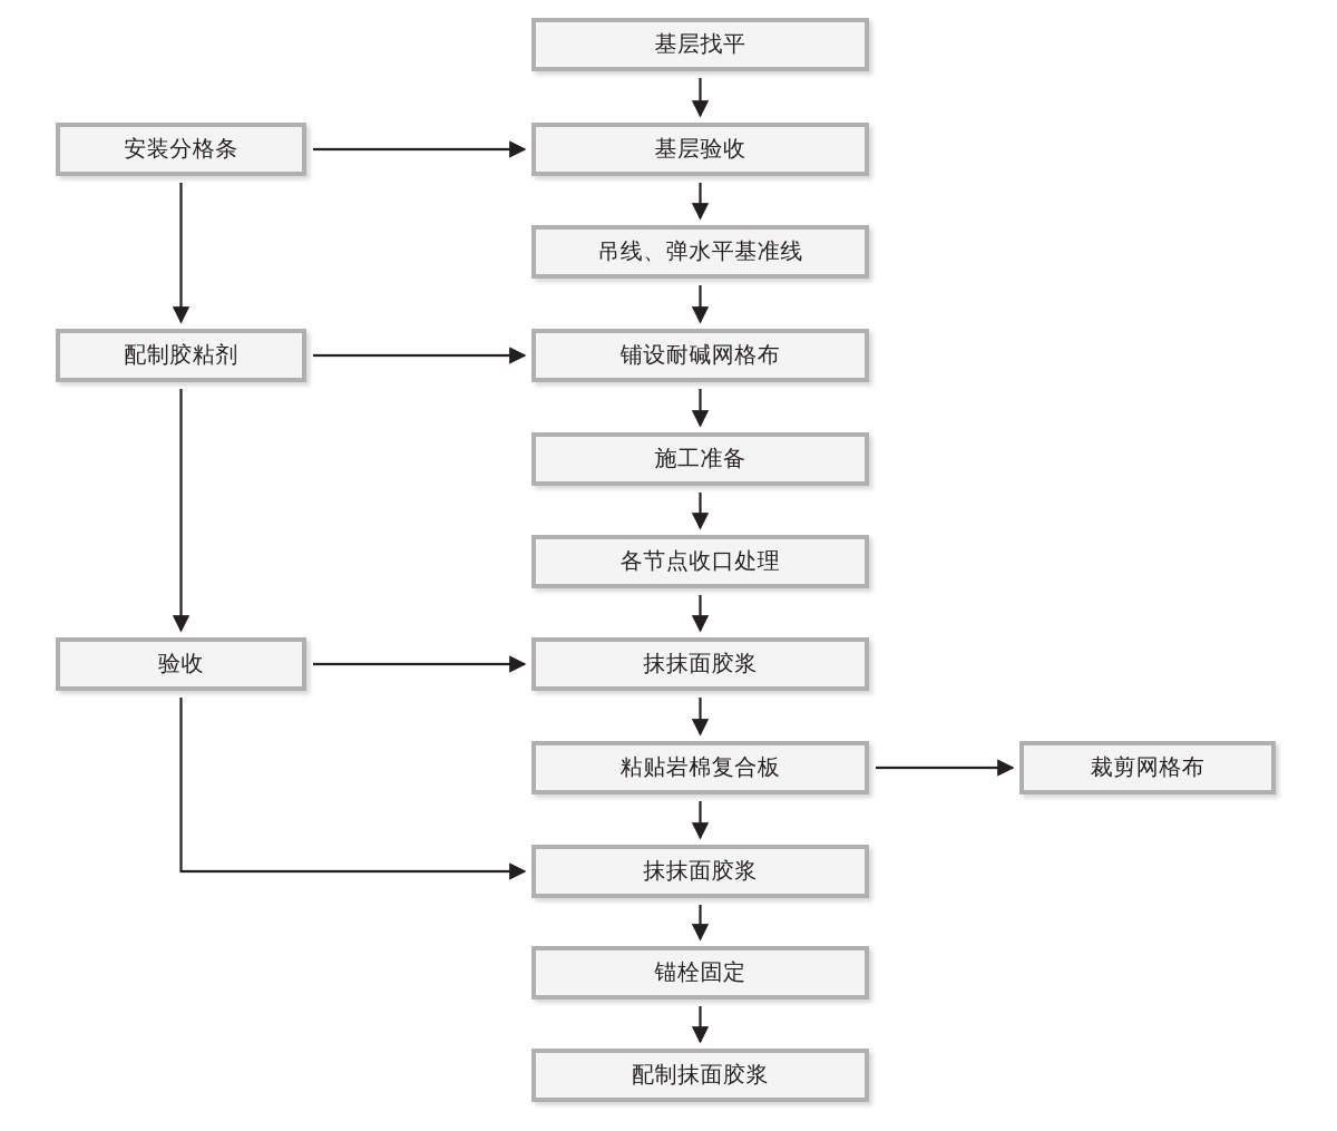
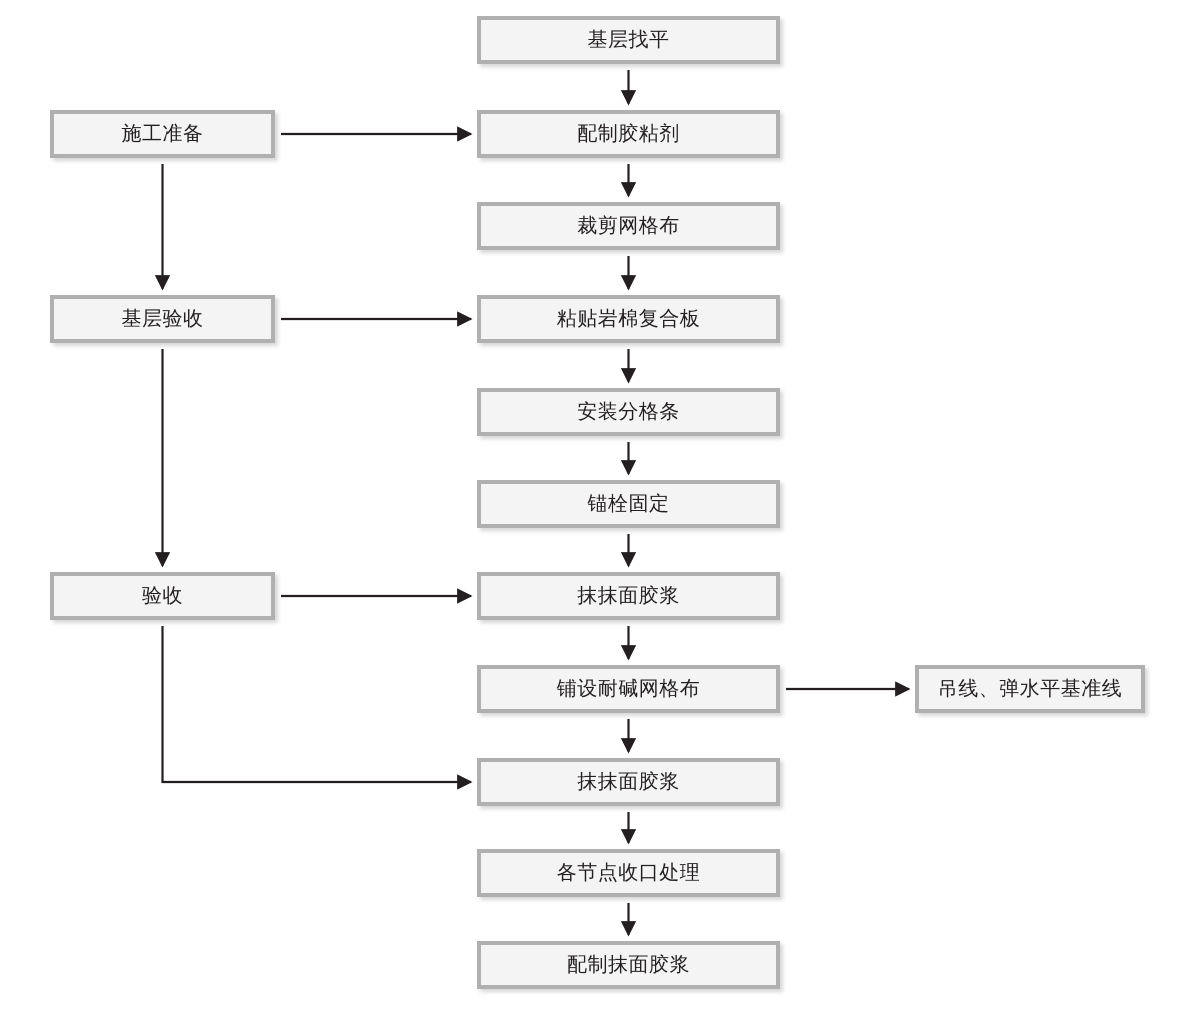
  基层找平
- 基层验收
+ 配制胶粘剂
- 吊线、弹水平基准线
+ 裁剪网格布
- 铺设耐碱网格布
+ 粘贴岩棉复合板
- 施工准备
+ 安装分格条
- 各节点收口处理
+ 锚栓固定
  抹抹面胶浆
- 粘贴岩棉复合板
+ 铺设耐碱网格布
  抹抹面胶浆
- 锚栓固定
+ 各节点收口处理
  配制抹面胶浆
- 安装分格条
+ 施工准备
- 配制胶粘剂
+ 基层验收
  验收
- 裁剪网格布
+ 吊线、弹水平基准线
